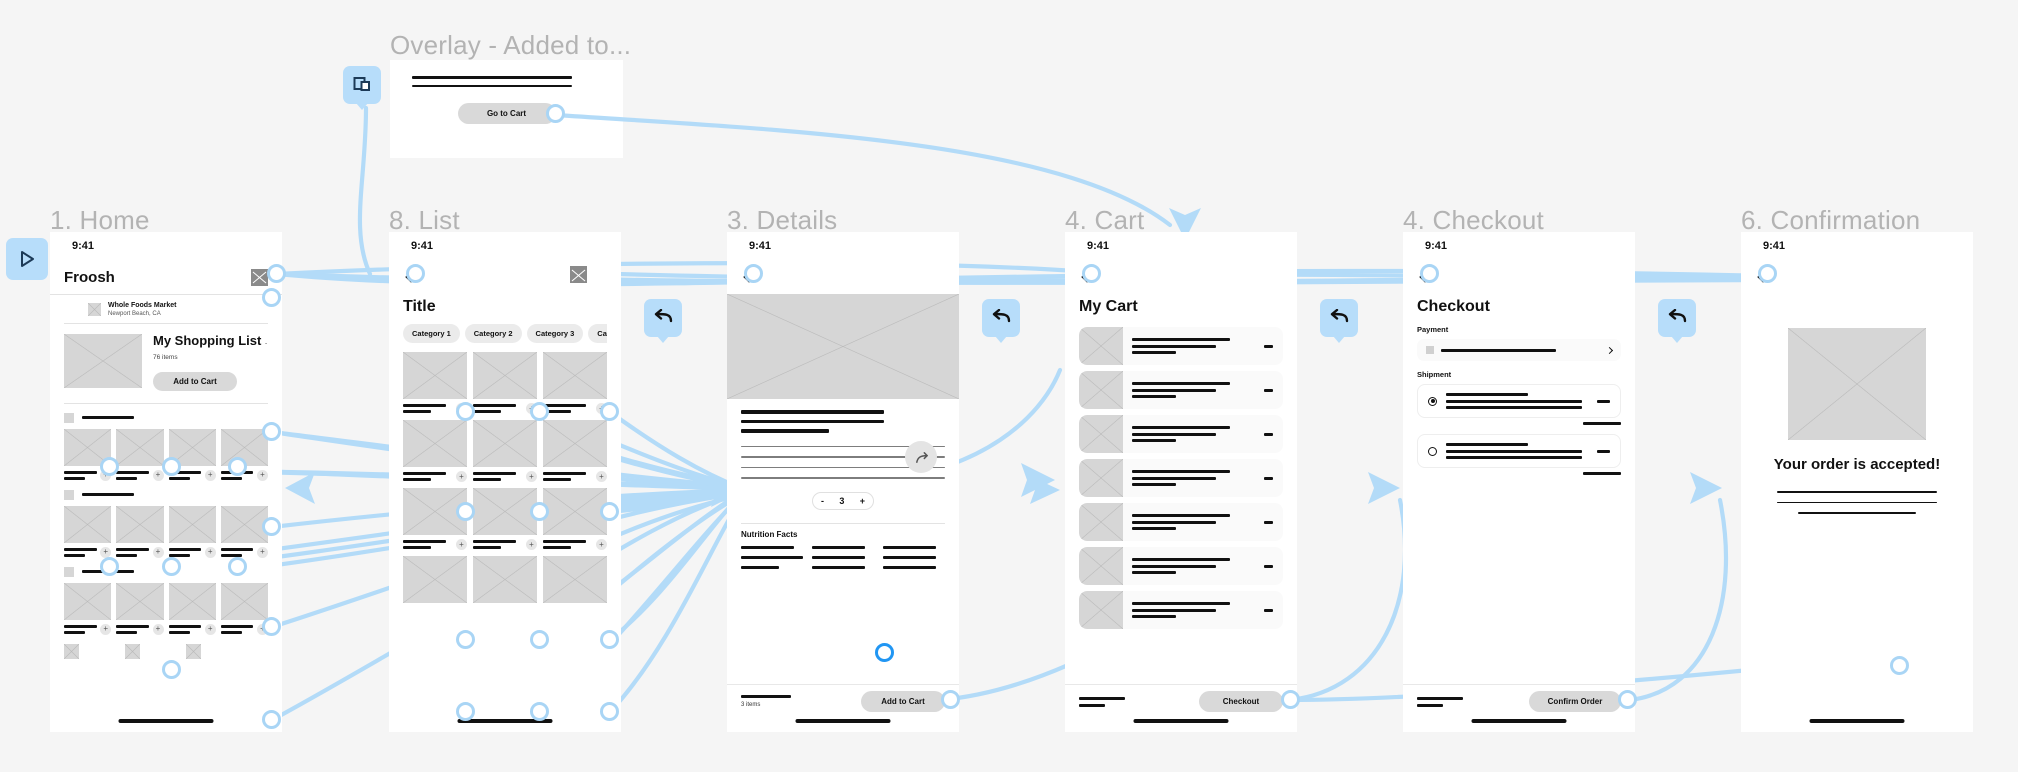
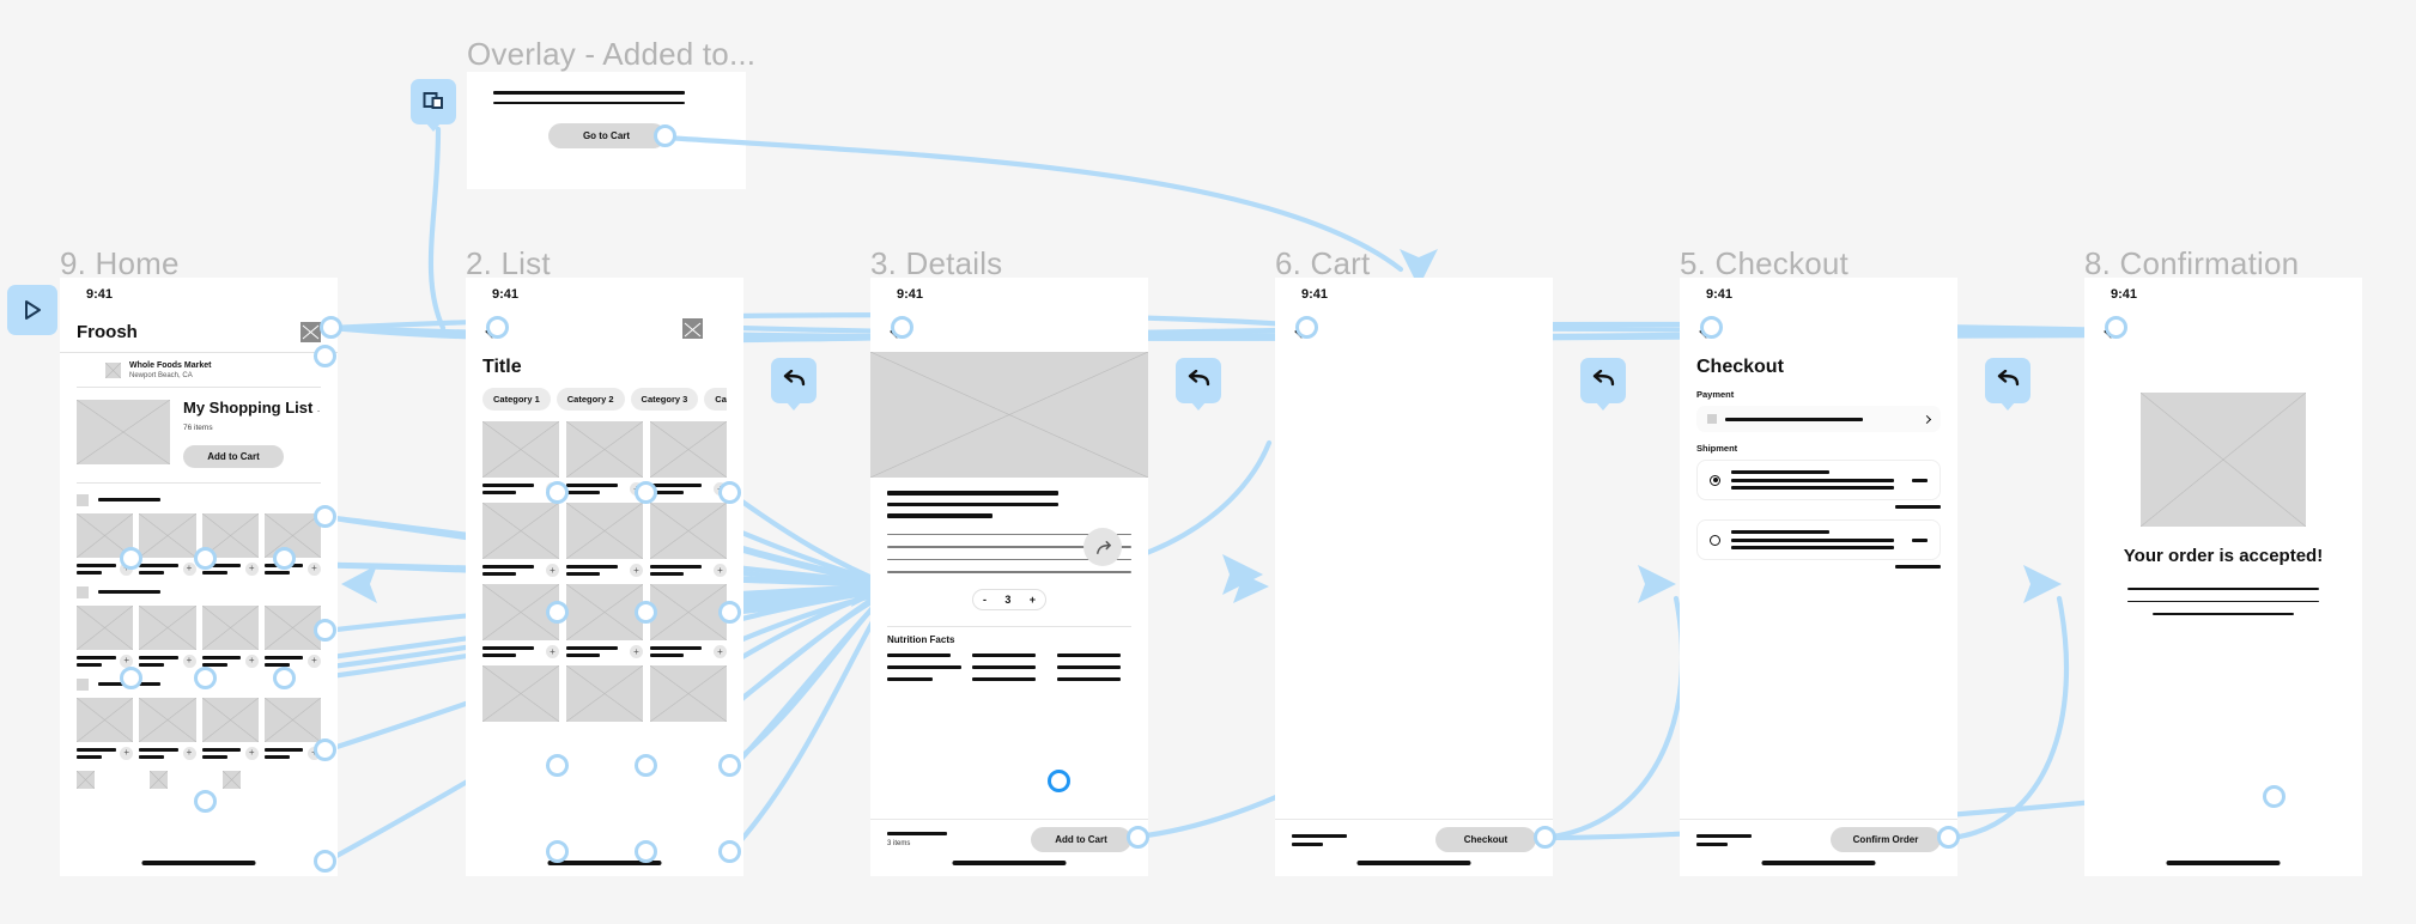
  Overlay - Added to...
  Go to Cart
- 1. Home
+ 9. Home
  9:41
  Froosh
  Add to Cart
  +
  +
  +
  +
  +
  +
  +
  +
  +
  +
- 8. List
+ 2. List
  9:41
  Title
  Category 1
  Category 2
  Category 3
  +
  +
  +
  +
  +
  +
  3. Details
  9:41
  -
  3
  +
  Nutrition Facts
  Add to Cart
- 4. Cart
+ 6. Cart
  9:41
- My Cart
  Checkout
- 4. Checkout
+ 5. Checkout
  9:41
  Checkout
  Payment
  Shipment
  Confirm Order
- 6. Confirmation
+ 8. Confirmation
  9:41
  Your order is accepted!
